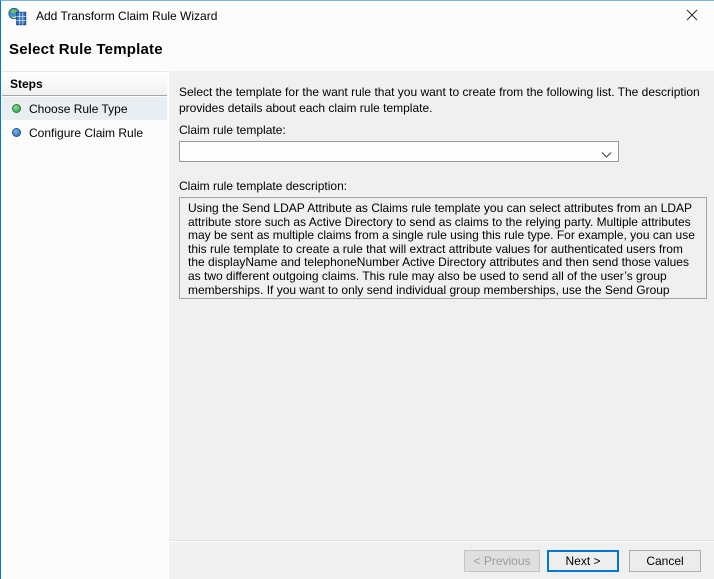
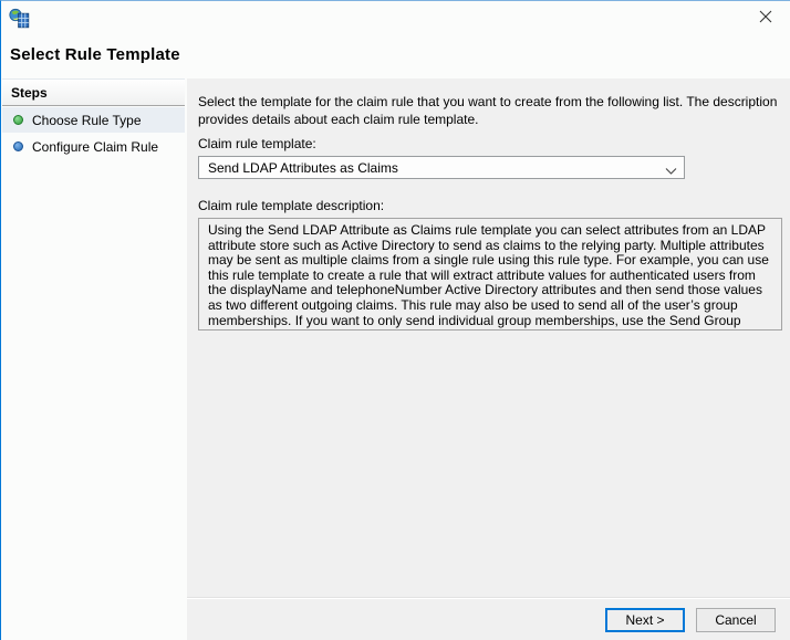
- Add Transform Claim Rule Wizard
  Select Rule Template
  Steps
  Choose Rule Type
  Configure Claim Rule
- Select the template for the want rule that you want to create from the following list. The description provides details about each claim rule template.
+ Select the template for the claim rule that you want to create from the following list. The description provides details about each claim rule template.
  Claim rule template:
+ Send LDAP Attributes as Claims
  Claim rule template description:
  Using the Send LDAP Attribute as Claims rule template you can select attributes from an LDAP attribute store such as Active Directory to send as claims to the relying party. Multiple attributes may be sent as multiple claims from a single rule using this rule type. For example, you can use this rule template to create a rule that will extract attribute values for authenticated users from the displayName and telephoneNumber Active Directory attributes and then send those values as two different outgoing claims. This rule may also be used to send all of the user’s group memberships. If you want to only send individual group memberships, use the Send Group
- < Previous
  Next >
  Cancel
